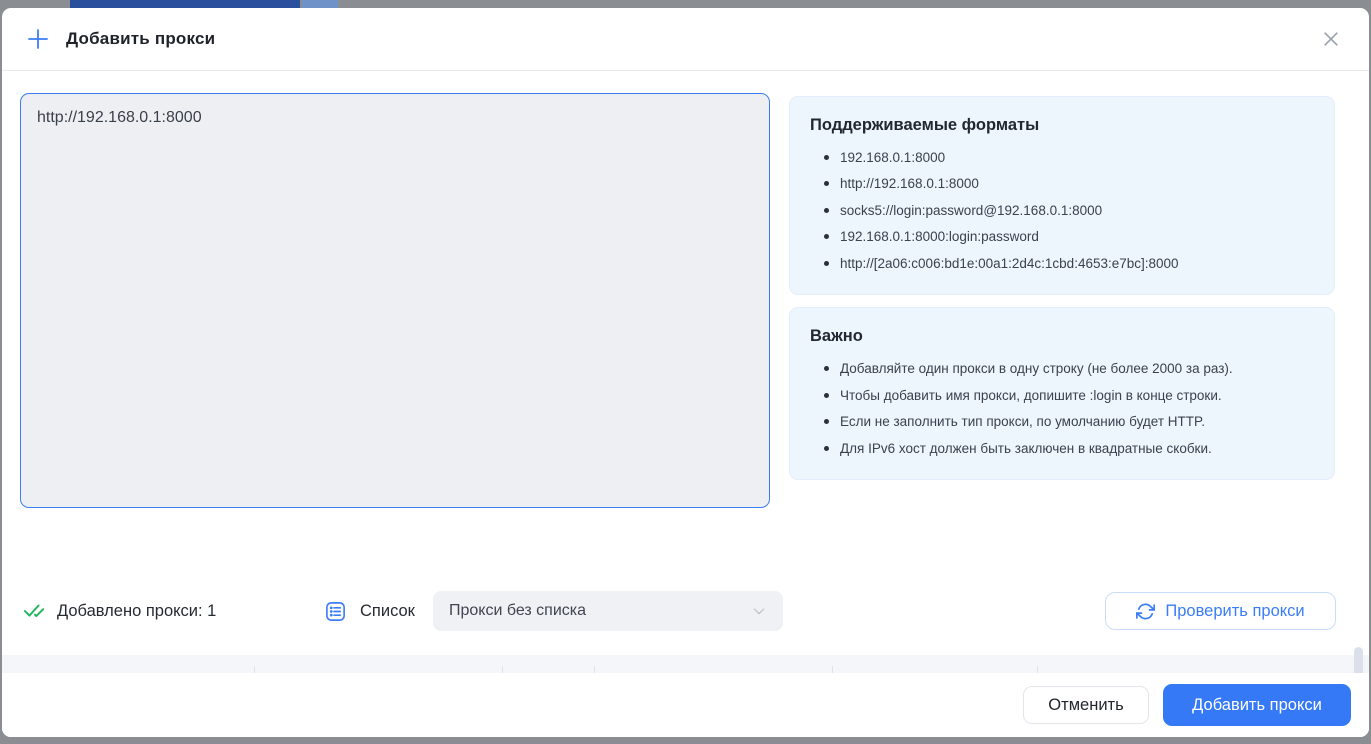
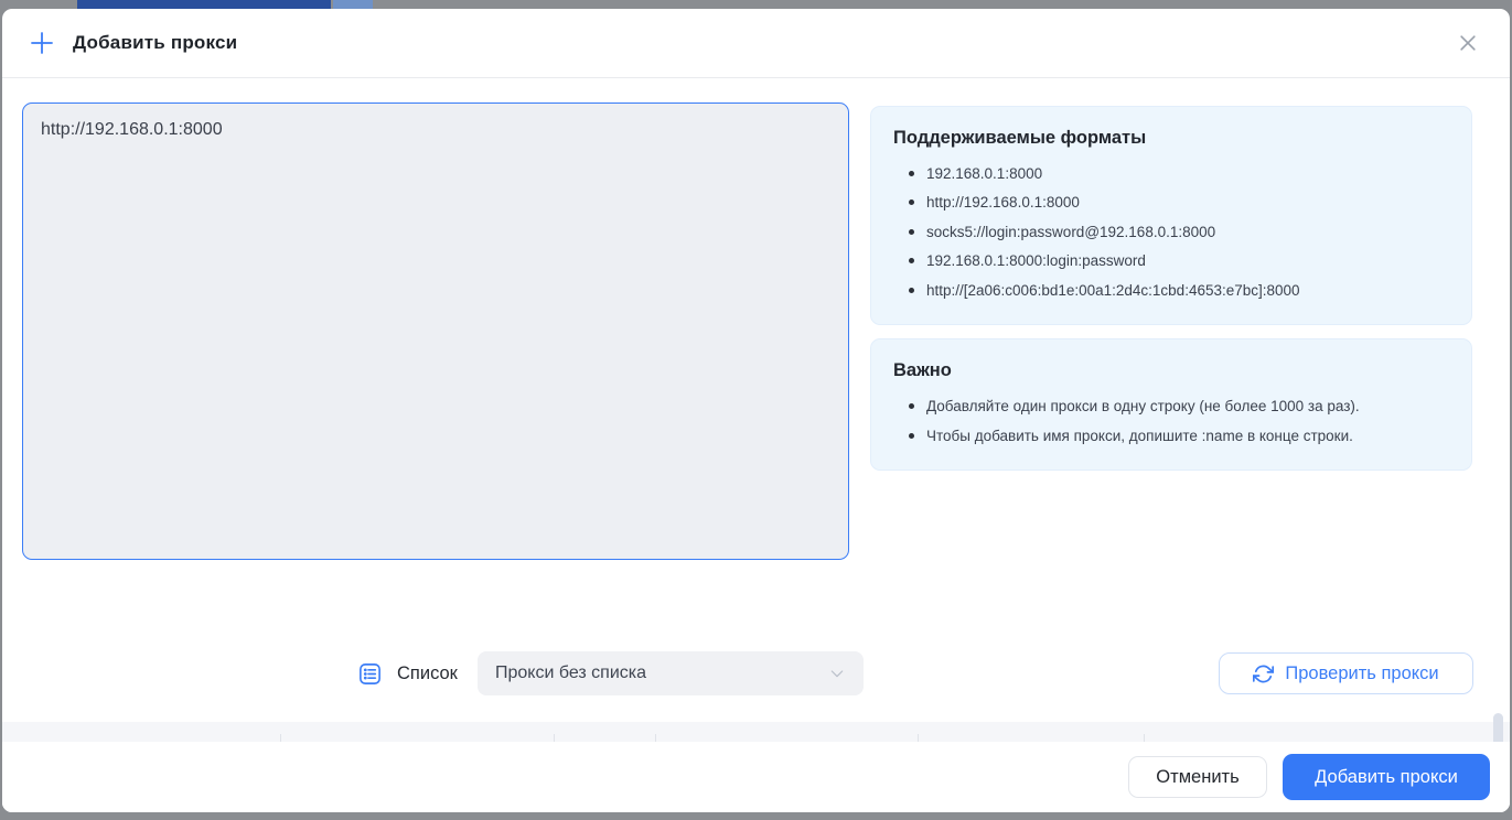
  Добавить прокси
  http://192.168.0.1:8000
  Поддерживаемые форматы
  192.168.0.1:8000
  http://192.168.0.1:8000
  socks5://login:password@192.168.0.1:8000
  192.168.0.1:8000:login:password
  http://[2a06:c006:bd1e:00a1:2d4c:1cbd:4653:e7bc]:8000
  Важно
- Добавляйте один прокси в одну строку (не более 2000 за раз).
+ Добавляйте один прокси в одну строку (не более 1000 за раз).
- Чтобы добавить имя прокси, допишите :login в конце строки.
+ Чтобы добавить имя прокси, допишите :name в конце строки.
- Если не заполнить тип прокси, по умолчанию будет HTTP.
- Для IPv6 хост должен быть заключен в квадратные скобки.
- Добавлено прокси: 1
  Список
  Прокси без списка
  Проверить прокси
  Отменить
  Добавить прокси
